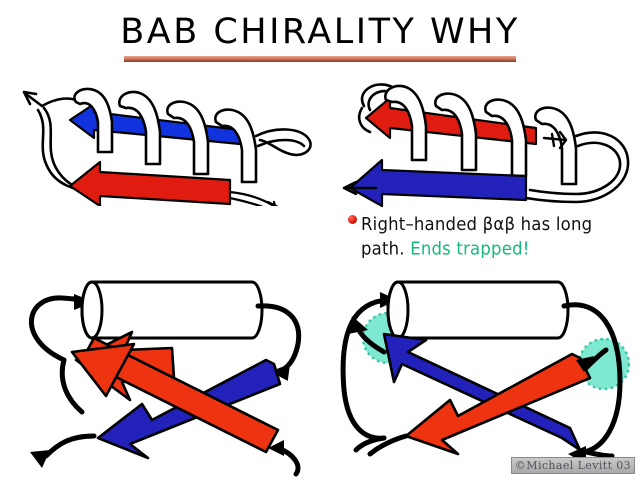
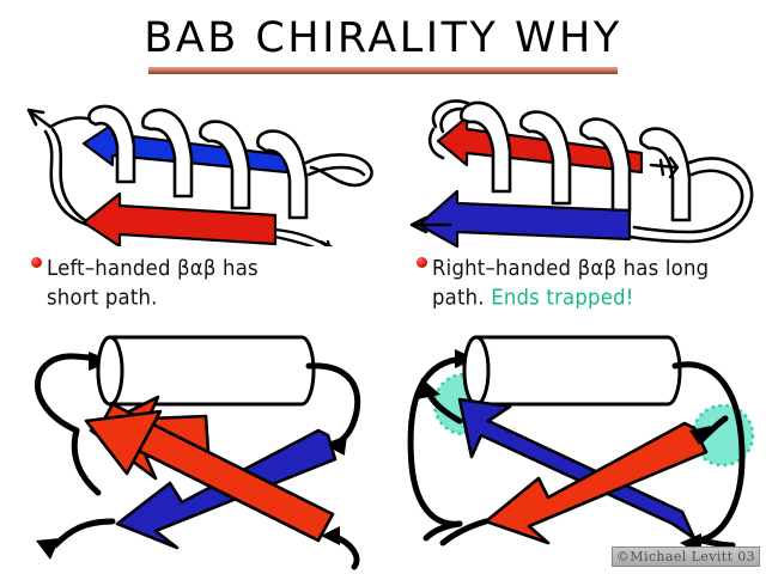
  BAB CHIRALITY WHY
+ Left–handed βαβ has
+ short path.
  Right–handed βαβ has long
  path. Ends trapped!
  ©Michael Levitt 03
